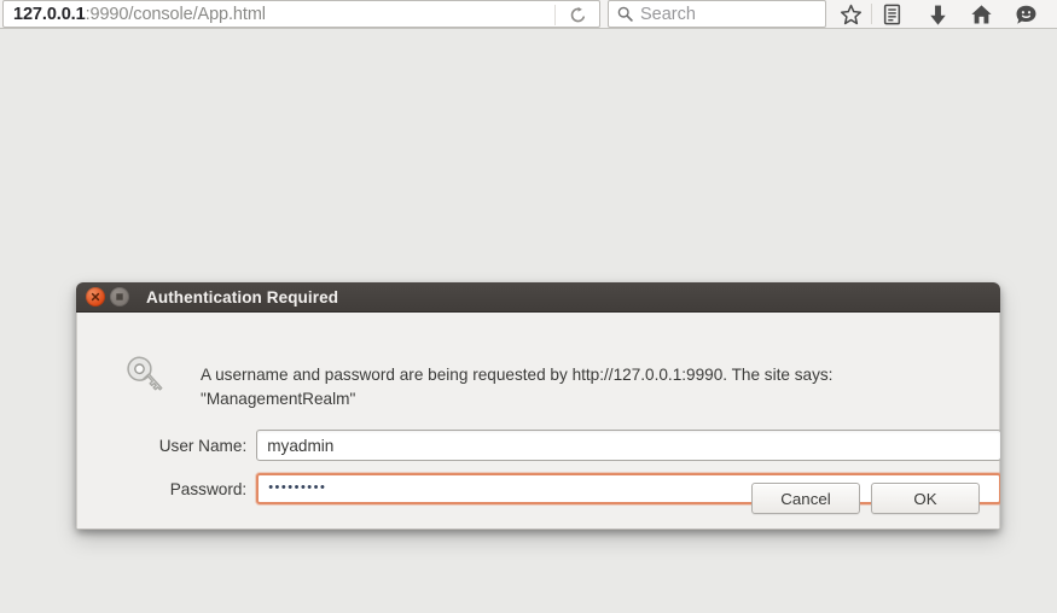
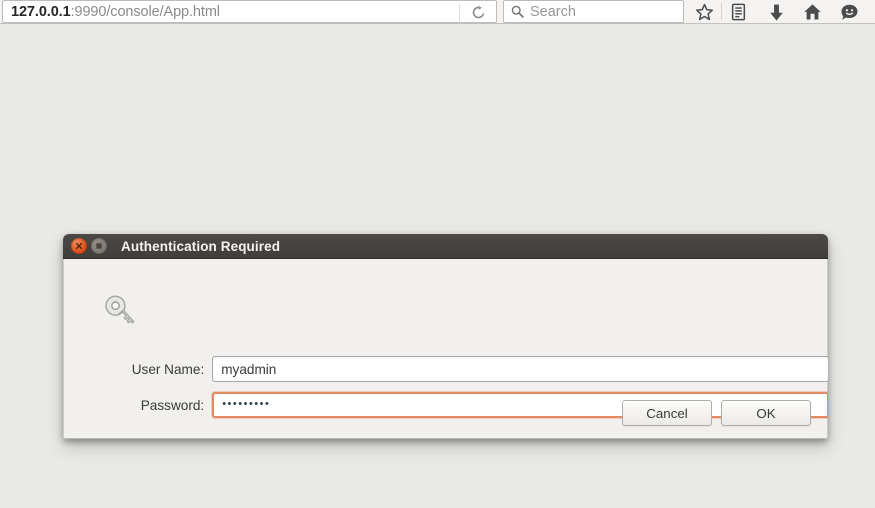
  127.0.0.1:9990/console/App.html
  Search
  Authentication Required
- A username and password are being requested by http://127.0.0.1:9990. The site says: "ManagementRealm"
  User Name:
  myadmin
  Password:
  •••••••••
  Cancel
  OK
